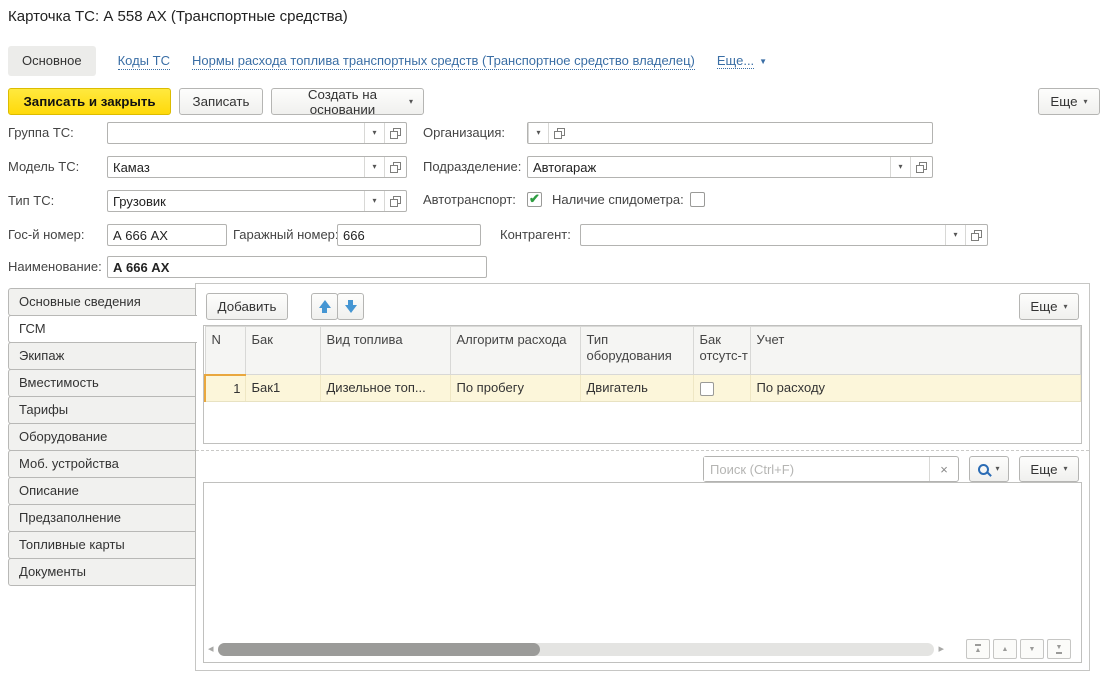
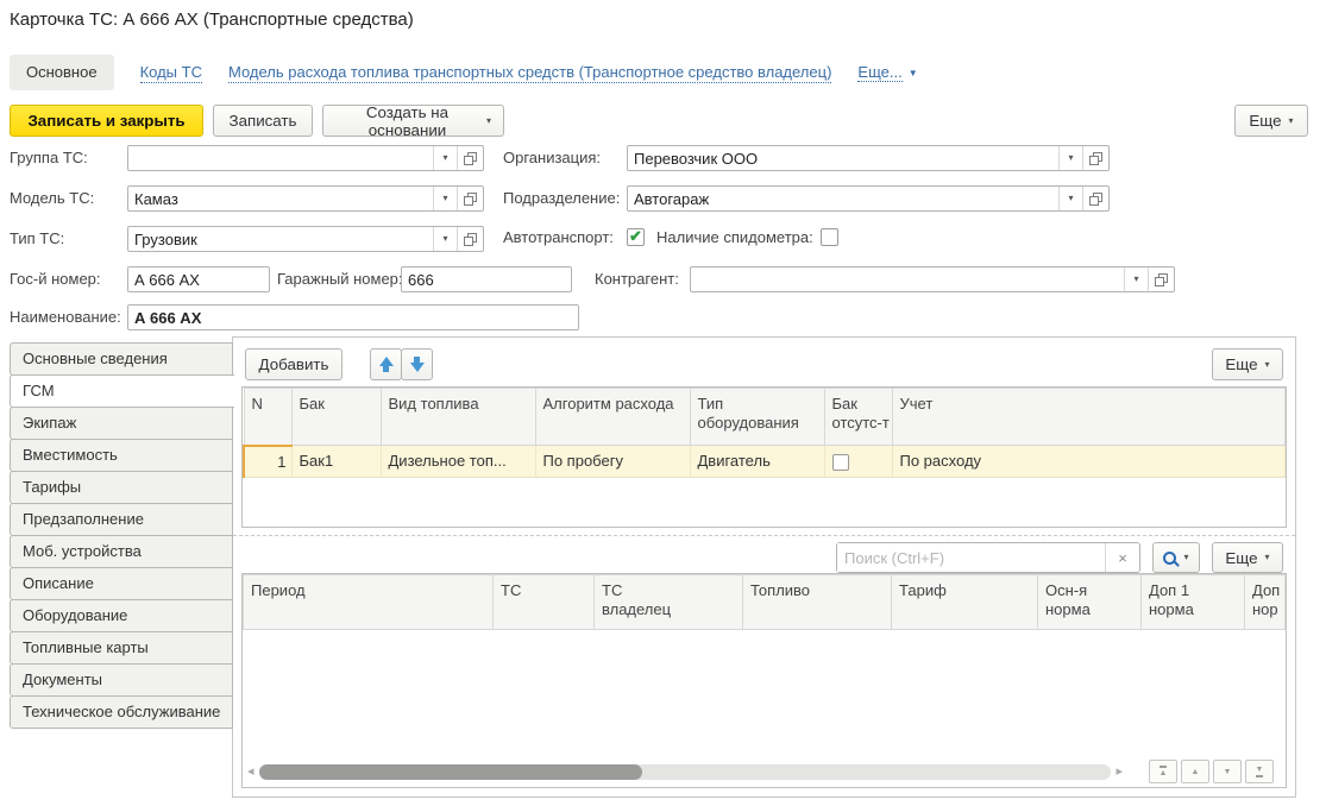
- Карточка ТС: А 558 АХ (Транспортные средства)
+ Карточка ТС: А 666 АХ (Транспортные средства)
  Основное
  Коды ТС
- Нормы расхода топлива транспортных средств (Транспортное средство владелец)
+ Модель расхода топлива транспортных средств (Транспортное средство владелец)
  Еще...
  ▼
  Записать и закрыть
  Записать
  Создать на основании
  ▾
  Еще
  ▾
  Группа ТС:
  ▾
  Модель ТС:
  Камаз
  ▾
  Тип ТС:
  Грузовик
  ▾
  Гос-й номер:
  А 666 АХ
  Гаражный номер
  666
  Наименование:
  А 666 АХ
  Организация:
+ Перевозчик ООО
  ▾
  Подразделение:
  Автогараж
  ▾
  Автотранспорт:
  ✔
  Наличие спидометра:
  Контрагент:
  ▾
  Добавить
  Еще
  ▾
  N	Бак	Вид топлива	Алгоритм расхода	Типоборудования	Бакотсутс-т	Учет
  1	Бак1	Дизельное топ...	По пробегу	Двигатель		По расходу
  Поиск (Ctrl+F)
  ×
  ▾
  Еще
  ▾
+ Период	ТС	ТСвладелец	Топливо	Тариф	Осн-янорма	Доп 1норма	Допнор
  ◂
  ▸
  Основные сведения
  ГСМ
  Экипаж
  Вместимость
  Тарифы
- Оборудование
+ Предзаполнение
  Моб. устройства
  Описание
- Предзаполнение
+ Оборудование
  Топливные карты
  Документы
+ Техническое обслуживание
